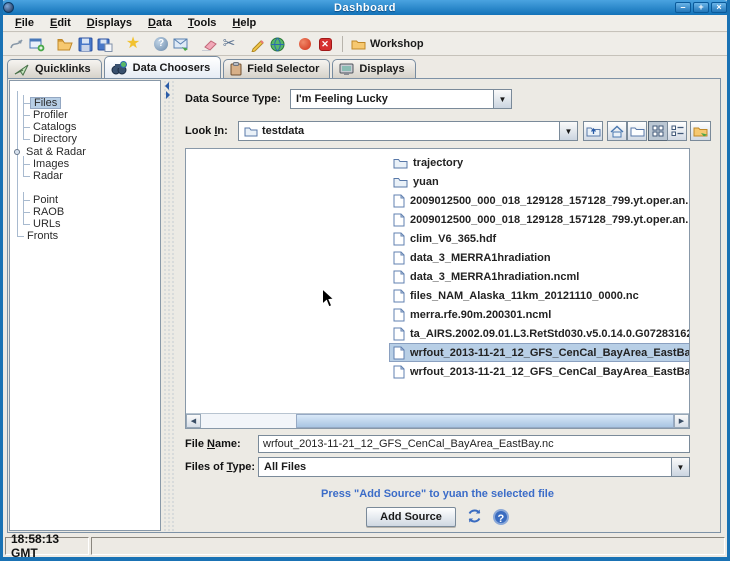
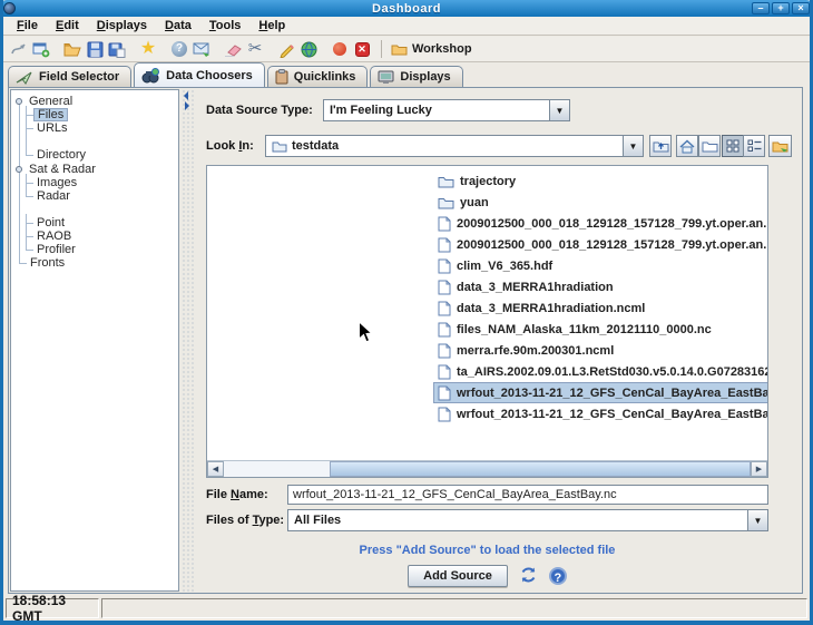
  Dashboard
  –
  +
  ×
  File
  Edit
  Displays
  Data
  Tools
  Help
  ★
  ?
  ✂
  ✕
  Workshop
- Quicklinks
+ Field Selector
  Data Choosers
- Field Selector
+ Quicklinks
  Displays
+ General
  Files
- Profiler
+ URLs
- Catalogs
  Directory
  Sat & Radar
  Images
  Radar
  Point
  RAOB
- URLs
+ Profiler
  Fronts
  Data Source Type:
  I'm Feeling Lucky
  ▼
  Look In:
  testdata
  ▼
  trajectory
  yuan
  2009012500_000_018_129128_157128_799.yt.oper.an.
  2009012500_000_018_129128_157128_799.yt.oper.an.
  clim_V6_365.hdf
  data_3_MERRA1hradiation
  data_3_MERRA1hradiation.ncml
  files_NAM_Alaska_11km_20121110_0000.nc
  merra.rfe.90m.200301.ncml
  ta_AIRS.2002.09.01.L3.RetStd030.v5.0.14.0.G0728316
  wrfout_2013-11-21_12_GFS_CenCal_BayArea_EastBa
  wrfout_2013-11-21_12_GFS_CenCal_BayArea_EastBa
  File Name:
  wrfout_2013-11-21_12_GFS_CenCal_BayArea_EastBay.nc
  Files of Type:
  All Files
  ▼
- Press "Add Source" to yuan the selected file
+ Press "Add Source" to load the selected file
  Add Source
  ?
  18:58:13 GMT
